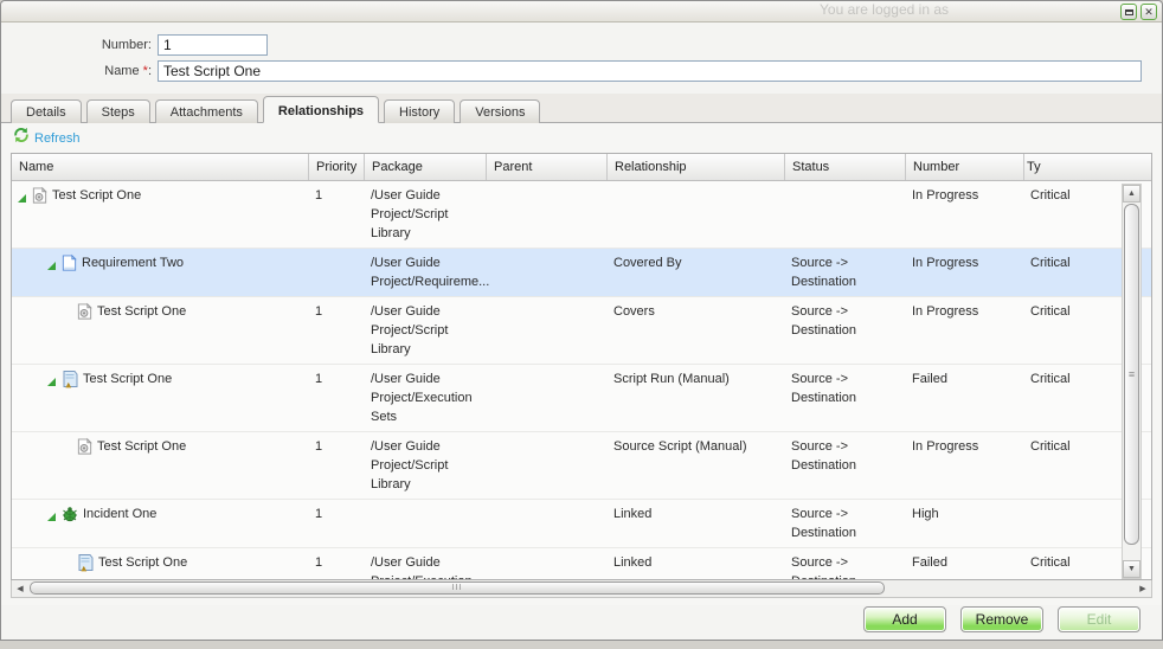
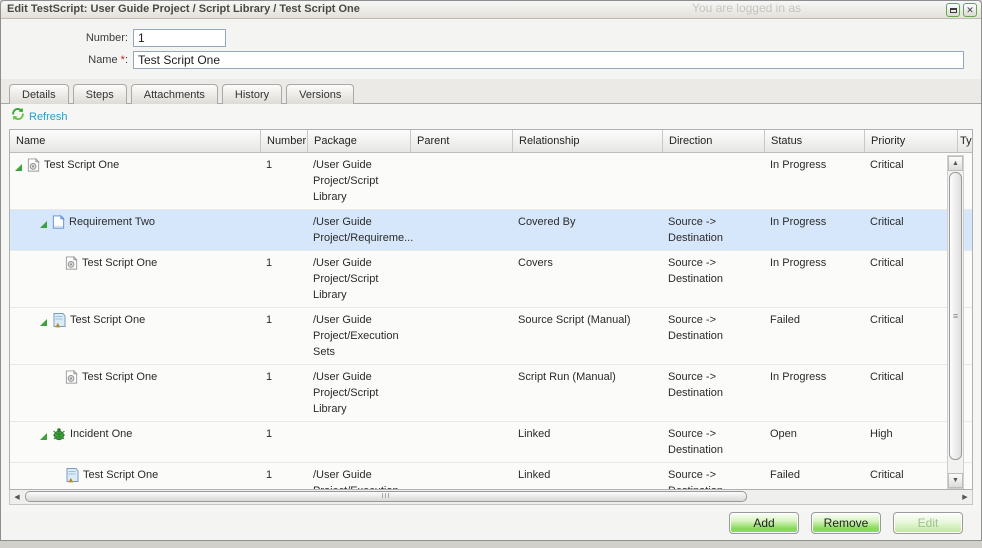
  You are logged in as
+ Edit TestScript: User Guide Project / Script Library / Test Script One
  ✕
  Number:
  1
  Name *:
  Test Script One
  Details
  Steps
  Attachments
- Relationships
  History
  Versions
  Refresh
  Name
- Priority
+ Number
  Package
  Parent
  Relationship
+ Direction
  Status
- Number
+ Priority
  Ty
  Test Script One
  1
  /User Guide Project/Script Library
  In Progress
  Critical
  Requirement Two
  /User Guide Project/Requireme...
  Covered By
  Source -> Destination
  In Progress
  Critical
  Test Script One
  1
  /User Guide Project/Script Library
  Covers
  Source -> Destination
  In Progress
  Critical
  Test Script One
  1
  /User Guide Project/Execution Sets
- Script Run (Manual)
+ Source Script (Manual)
  Source -> Destination
  Failed
  Critical
  Test Script One
  1
  /User Guide Project/Script Library
- Source Script (Manual)
+ Script Run (Manual)
  Source -> Destination
  In Progress
  Critical
  Incident One
  1
  Linked
  Source -> Destination
+ Open
  High
  Test Script One
  1
  Linked
  Failed
  Critical
  ≡
  Add
  Remove
  Edit
